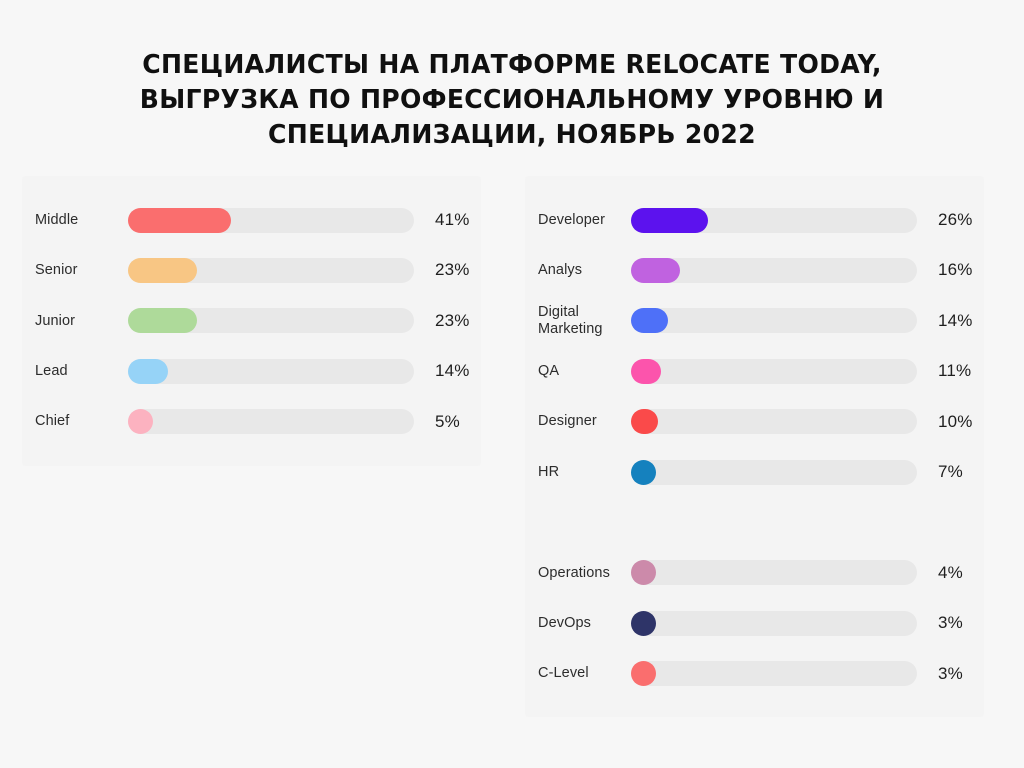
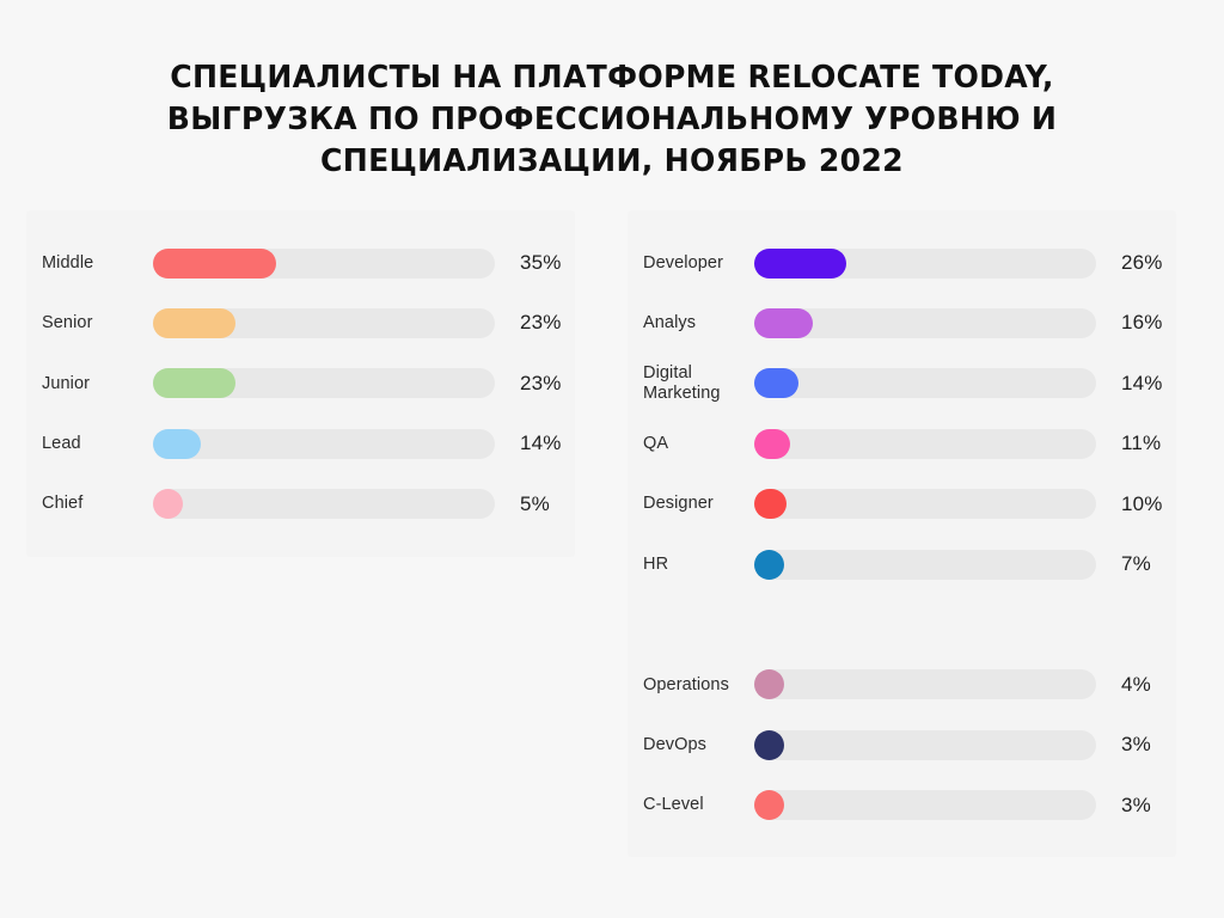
  СПЕЦИАЛИСТЫ НА ПЛАТФОРМЕ RELOCATE TODAY,
  ВЫГРУЗКА ПО ПРОФЕССИОНАЛЬНОМУ УРОВНЮ И
  СПЕЦИАЛИЗАЦИИ, НОЯБРЬ 2022
  Middle
- 41%
+ 35%
  Senior
  23%
  Junior
  23%
  Lead
  14%
  Chief
  5%
  Developer
  26%
  Analys
  16%
  Digital
  Marketing
  14%
  QA
  11%
  Designer
  10%
  HR
  7%
  Operations
  4%
  DevOps
  3%
  C-Level
  3%
